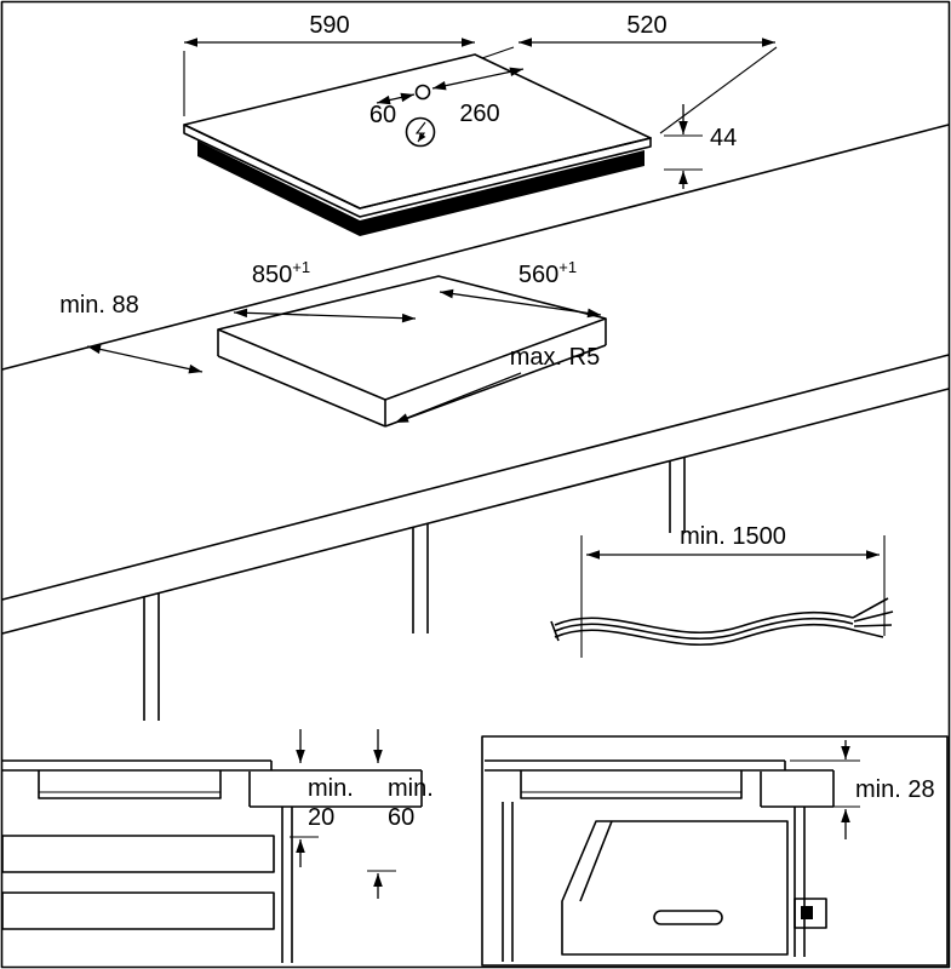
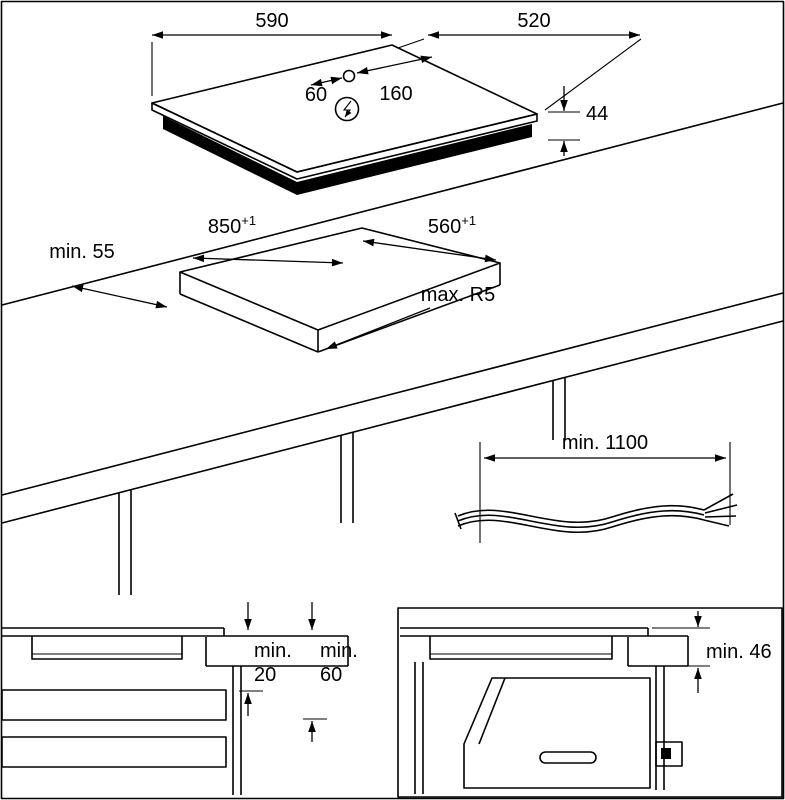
  590
  520
  60
- 260
+ 160
  44
  850+1
  560+1
- min. 88
+ min. 55
  max. R5
- min. 1500
+ min. 1100
  min.
  20
  min.
  60
- min. 28
+ min. 46
